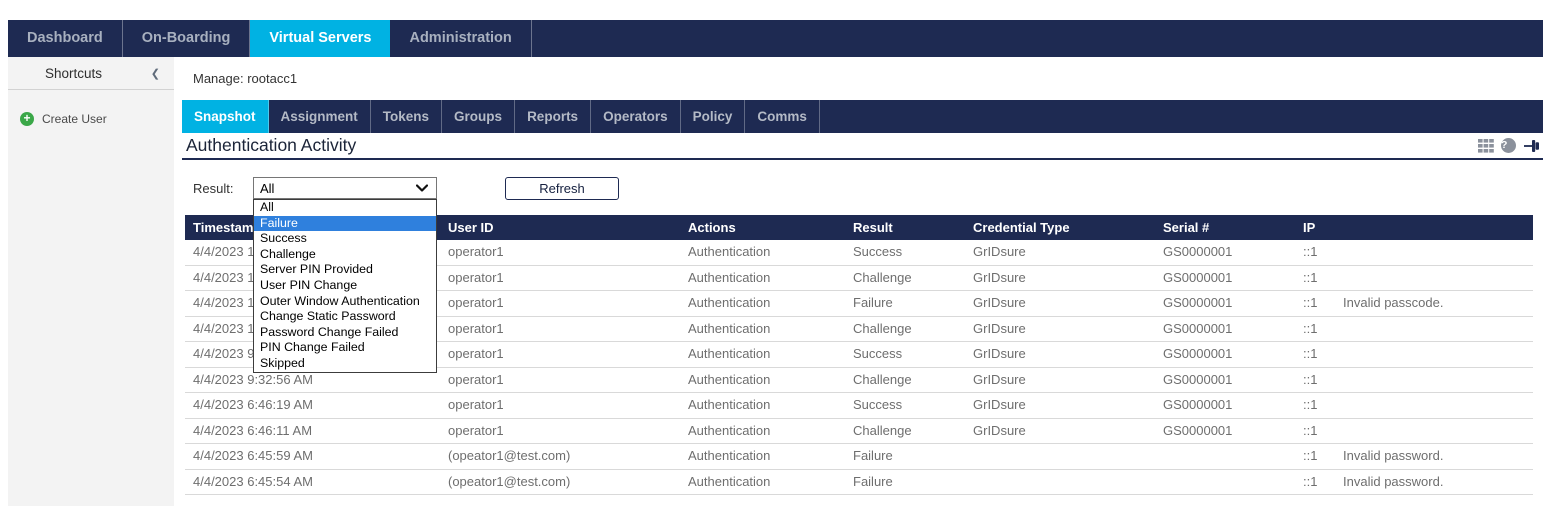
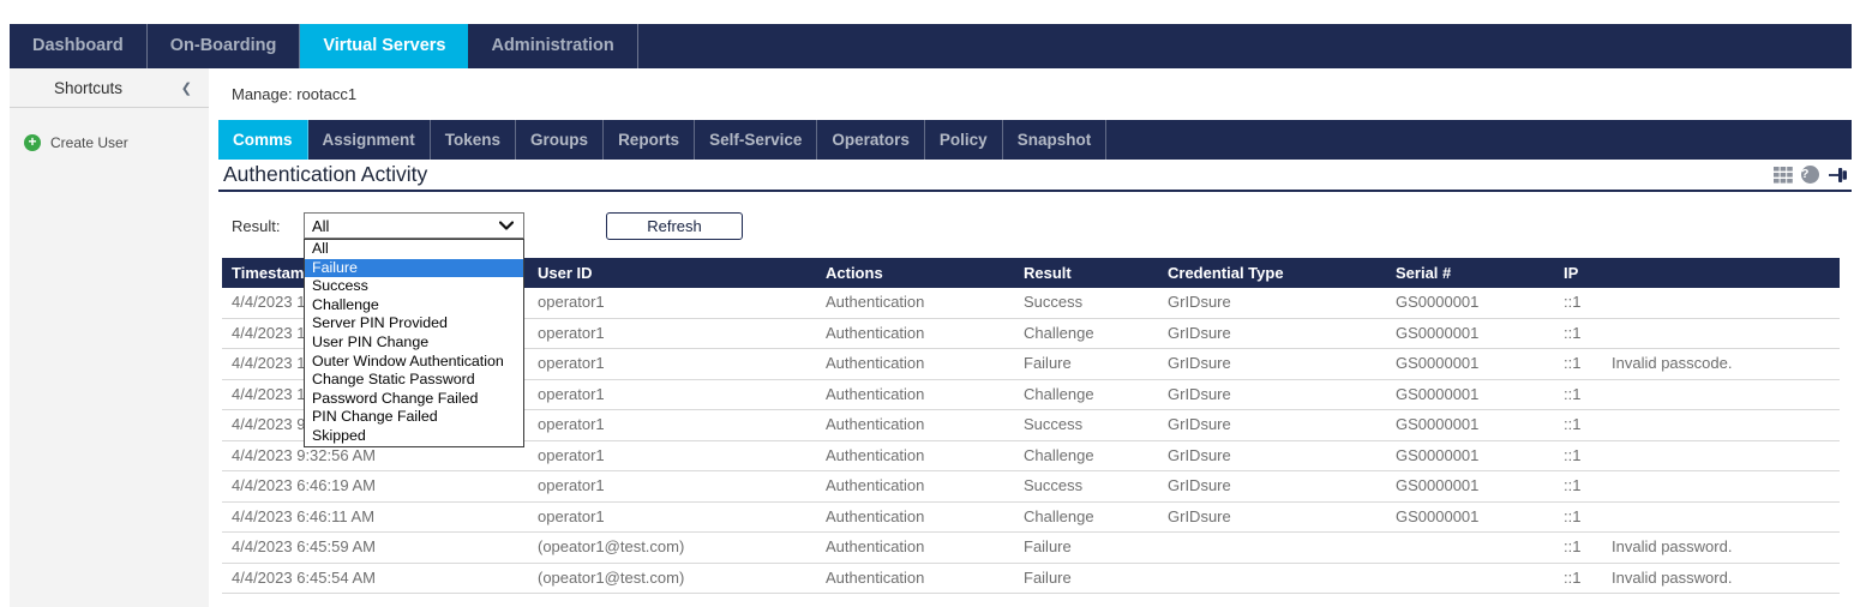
  Dashboard
  On-Boarding
  Virtual Servers
  Administration
  Shortcuts
  ❮
  +
  Create User
  Manage: rootacc1
- Snapshot
+ Comms
  Assignment
  Tokens
  Groups
  Reports
+ Self-Service
  Operators
  Policy
- Comms
+ Snapshot
  Authentication Activity
  ?
  Result:
  All
  Refresh
  Timestam
  User ID
  Actions
  Result
  Credential Type
  Serial #
  IP
  4/4/2023 1
  operator1
  Authentication
  Success
  GrIDsure
  GS0000001
  ::1
  4/4/2023 1
  operator1
  Authentication
  Challenge
  GrIDsure
  GS0000001
  ::1
  4/4/2023 1
  operator1
  Authentication
  Failure
  GrIDsure
  GS0000001
  ::1
  Invalid passcode.
  4/4/2023 1
  operator1
  Authentication
  Challenge
  GrIDsure
  GS0000001
  ::1
  4/4/2023 9
  operator1
  Authentication
  Success
  GrIDsure
  GS0000001
  ::1
  4/4/2023 9:32:56 AM
  operator1
  Authentication
  Challenge
  GrIDsure
  GS0000001
  ::1
  4/4/2023 6:46:19 AM
  operator1
  Authentication
  Success
  GrIDsure
  GS0000001
  ::1
  4/4/2023 6:46:11 AM
  operator1
  Authentication
  Challenge
  GrIDsure
  GS0000001
  ::1
  4/4/2023 6:45:59 AM
  (opeator1@test.com)
  Authentication
  Failure
  ::1
  Invalid password.
  4/4/2023 6:45:54 AM
  (opeator1@test.com)
  Authentication
  Failure
  ::1
  Invalid password.
  All
  Failure
  Success
  Challenge
  Server PIN Provided
  User PIN Change
  Outer Window Authentication
  Change Static Password
  Password Change Failed
  PIN Change Failed
  Skipped
